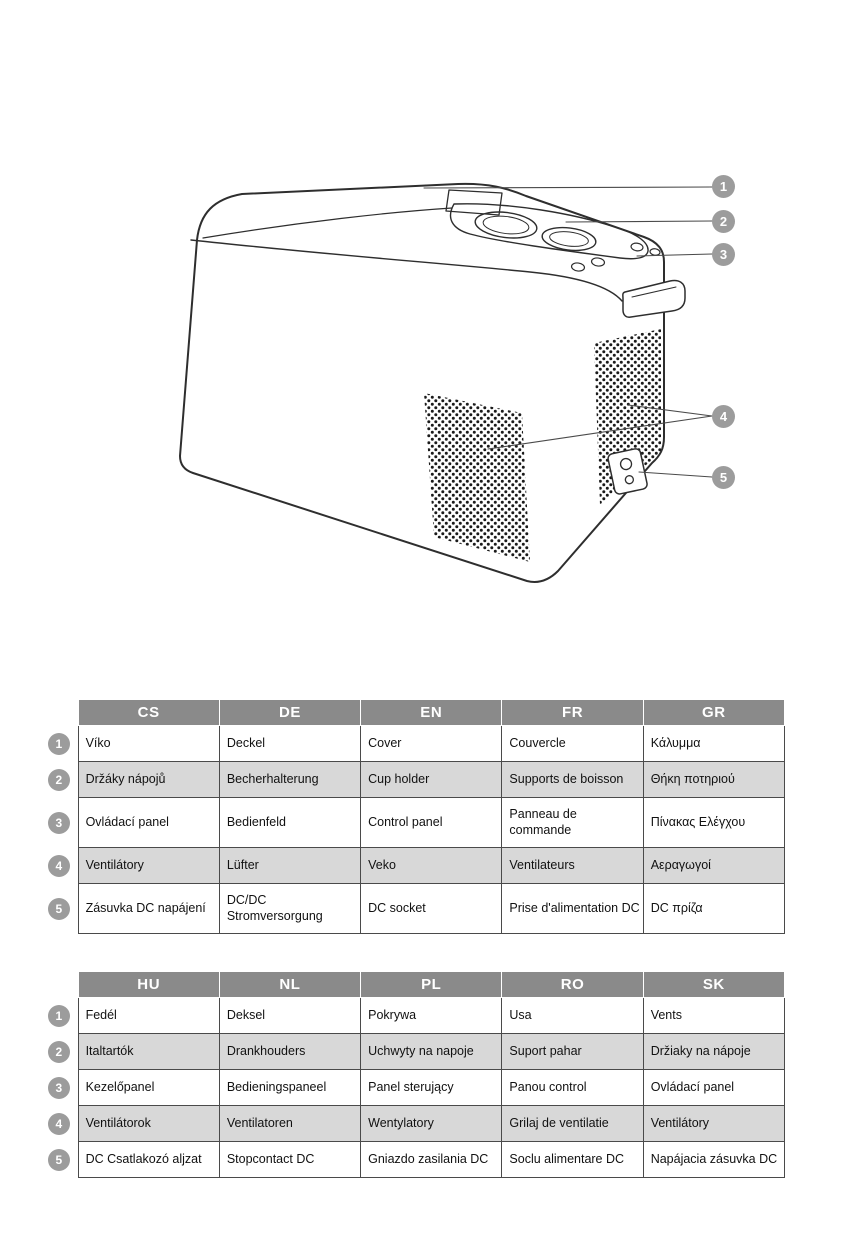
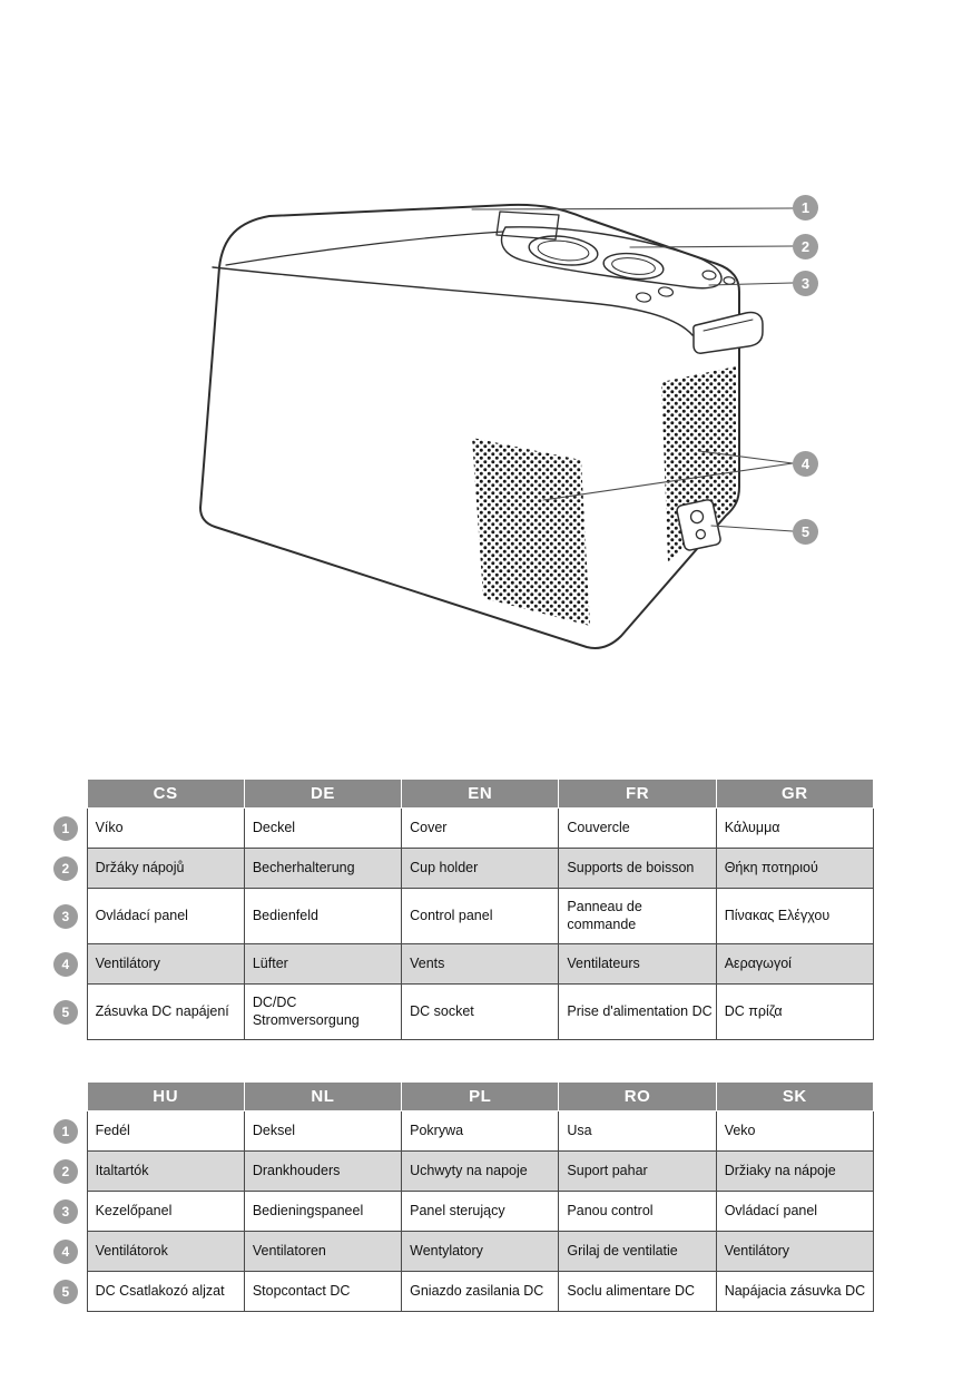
  1
  2
  3
  4
  5
  	CS	DE	EN	FR	GR
  1	Víko	Deckel	Cover	Couvercle	Κάλυμμα
  2	Držáky nápojů	Becherhalterung	Cup holder	Supports de boisson	Θήκη ποτηριού
  3	Ovládací panel	Bedienfeld	Control panel	Panneau de commande	Πίνακας Ελέγχου
- 4	Ventilátory	Lüfter	Veko	Ventilateurs	Αεραγωγοί
+ 4	Ventilátory	Lüfter	Vents	Ventilateurs	Αεραγωγοί
  5	Zásuvka DC napájení	DC/DC Stromversorgung	DC socket	Prise d'alimentation DC	DC πρίζα
  	HU	NL	PL	RO	SK
- 1	Fedél	Deksel	Pokrywa	Usa	Vents
+ 1	Fedél	Deksel	Pokrywa	Usa	Veko
  2	Italtartók	Drankhouders	Uchwyty na napoje	Suport pahar	Držiaky na nápoje
  3	Kezelőpanel	Bedieningspaneel	Panel sterujący	Panou control	Ovládací panel
  4	Ventilátorok	Ventilatoren	Wentylatory	Grilaj de ventilatie	Ventilátory
  5	DC Csatlakozó aljzat	Stopcontact DC	Gniazdo zasilania DC	Soclu alimentare DC	Napájacia zásuvka DC
